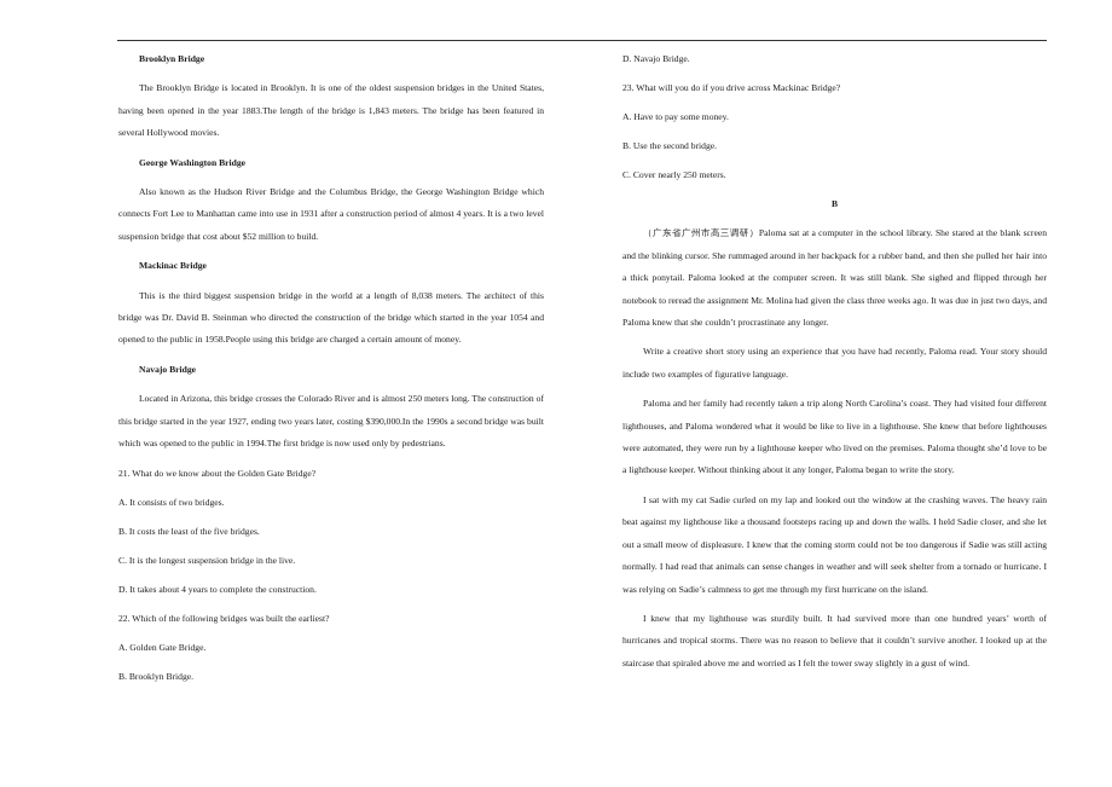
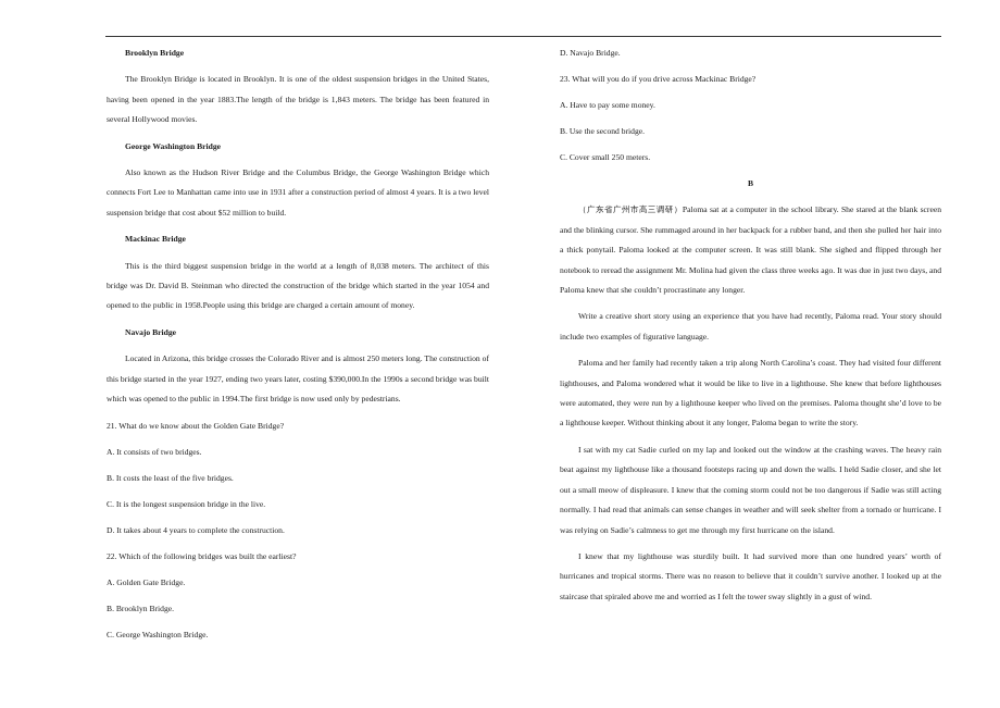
  Brooklyn Bridge
  The Brooklyn Bridge is located in Brooklyn. It is one of the oldest suspension bridges in the United States, having been opened in the year 1883.The length of the bridge is 1,843 meters. The bridge has been featured in several Hollywood movies.
  George Washington Bridge
  Also known as the Hudson River Bridge and the Columbus Bridge, the George Washington Bridge which connects Fort Lee to Manhattan came into use in 1931 after a construction period of almost 4 years. It is a two level suspension bridge that cost about $52 million to build.
  Mackinac Bridge
  This is the third biggest suspension bridge in the world at a length of 8,038 meters. The architect of this bridge was Dr. David B. Steinman who directed the construction of the bridge which started in the year 1054 and opened to the public in 1958.People using this bridge are charged a certain amount of money.
  Navajo Bridge
  Located in Arizona, this bridge crosses the Colorado River and is almost 250 meters long. The construction of this bridge started in the year 1927, ending two years later, costing $390,000.In the 1990s a second bridge was built which was opened to the public in 1994.The first bridge is now used only by pedestrians.
  21. What do we know about the Golden Gate Bridge?
  A. It consists of two bridges.
  B. It costs the least of the five bridges.
  C. It is the longest suspension bridge in the live.
  D. It takes about 4 years to complete the construction.
  22. Which of the following bridges was built the earliest?
  A. Golden Gate Bridge.
  B. Brooklyn Bridge.
+ C. George Washington Bridge.
  D. Navajo Bridge.
  23. What will you do if you drive across Mackinac Bridge?
  A. Have to pay some money.
  B. Use the second bridge.
- C. Cover nearly 250 meters.
+ C. Cover small 250 meters.
  B
  （广东省广州市高三调研）Paloma sat at a computer in the school library. She stared at the blank screen and the blinking cursor. She rummaged around in her backpack for a rubber band, and then she pulled her hair into a thick ponytail. Paloma looked at the computer screen. It was still blank. She sighed and flipped through her notebook to reread the assignment Mr. Molina had given the class three weeks ago. It was due in just two days, and Paloma knew that she couldn’t procrastinate any longer.
  Write a creative short story using an experience that you have had recently, Paloma read. Your story should include two examples of figurative language.
  Paloma and her family had recently taken a trip along North Carolina’s coast. They had visited four different lighthouses, and Paloma wondered what it would be like to live in a lighthouse. She knew that before lighthouses were automated, they were run by a lighthouse keeper who lived on the premises. Paloma thought she’d love to be a lighthouse keeper. Without thinking about it any longer, Paloma began to write the story.
  I sat with my cat Sadie curled on my lap and looked out the window at the crashing waves. The heavy rain beat against my lighthouse like a thousand footsteps racing up and down the walls. I held Sadie closer, and she let out a small meow of displeasure. I knew that the coming storm could not be too dangerous if Sadie was still acting normally. I had read that animals can sense changes in weather and will seek shelter from a tornado or hurricane. I was relying on Sadie’s calmness to get me through my first hurricane on the island.
  I knew that my lighthouse was sturdily built. It had survived more than one hundred years’ worth of hurricanes and tropical storms. There was no reason to believe that it couldn’t survive another. I looked up at the staircase that spiraled above me and worried as I felt the tower sway slightly in a gust of wind.
